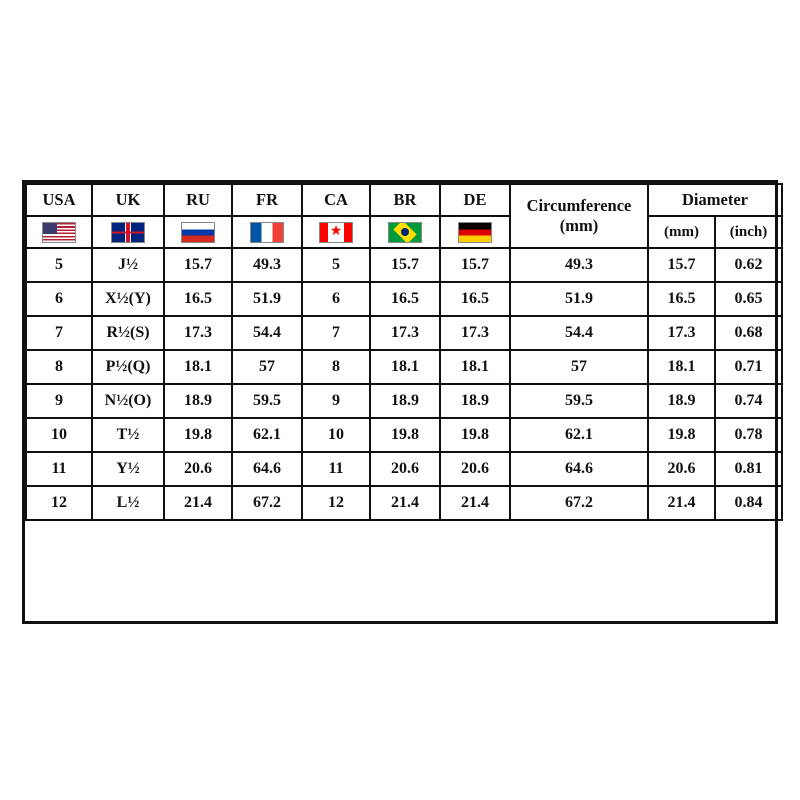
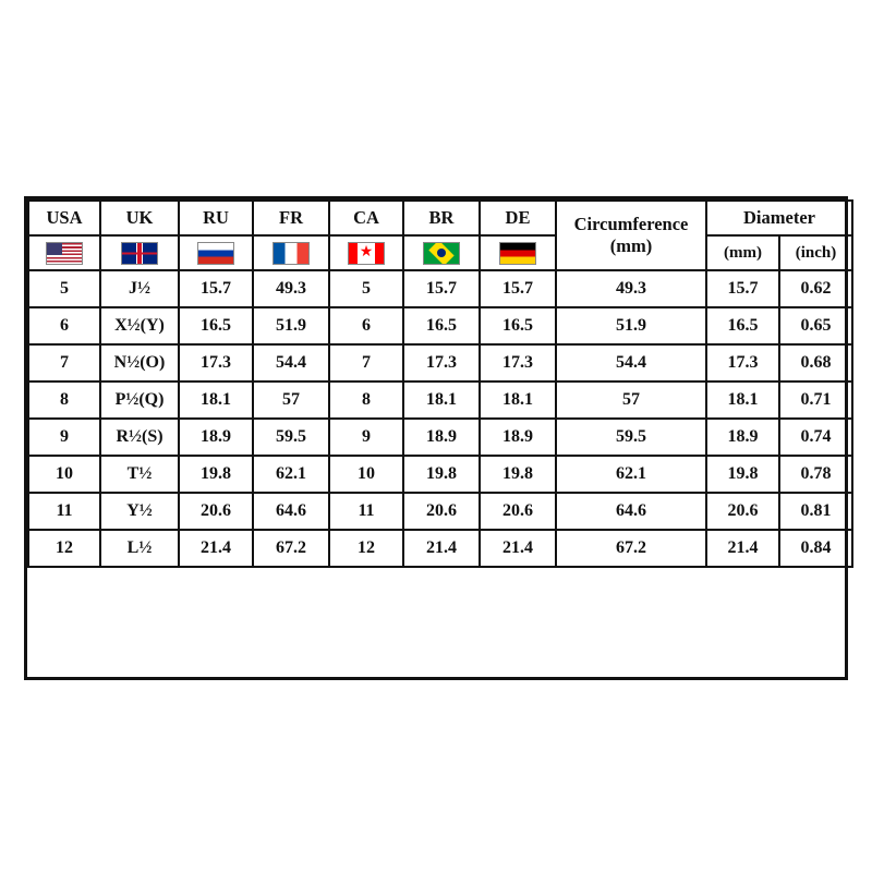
  USA	UK	RU	FR	CA	BR	DE	Circumference (mm)	Diameter
  				★			(mm)	(inch)
  5	J½	15.7	49.3	5	15.7	15.7	49.3	15.7	0.62
  6	X½(Y)	16.5	51.9	6	16.5	16.5	51.9	16.5	0.65
- 7	R½(S)	17.3	54.4	7	17.3	17.3	54.4	17.3	0.68
+ 7	N½(O)	17.3	54.4	7	17.3	17.3	54.4	17.3	0.68
  8	P½(Q)	18.1	57	8	18.1	18.1	57	18.1	0.71
- 9	N½(O)	18.9	59.5	9	18.9	18.9	59.5	18.9	0.74
+ 9	R½(S)	18.9	59.5	9	18.9	18.9	59.5	18.9	0.74
  10	T½	19.8	62.1	10	19.8	19.8	62.1	19.8	0.78
  11	Y½	20.6	64.6	11	20.6	20.6	64.6	20.6	0.81
  12	L½	21.4	67.2	12	21.4	21.4	67.2	21.4	0.84
